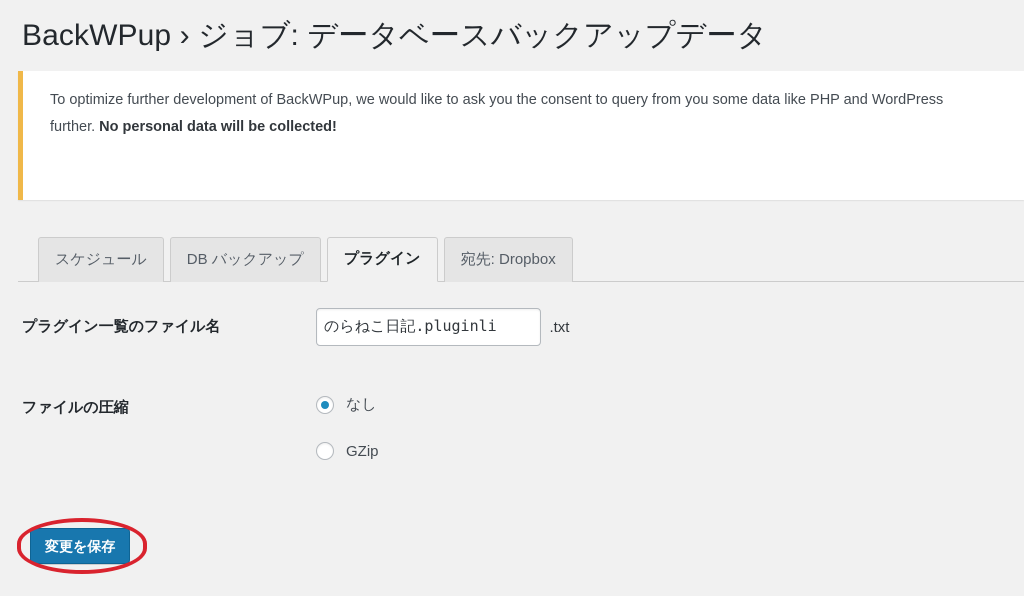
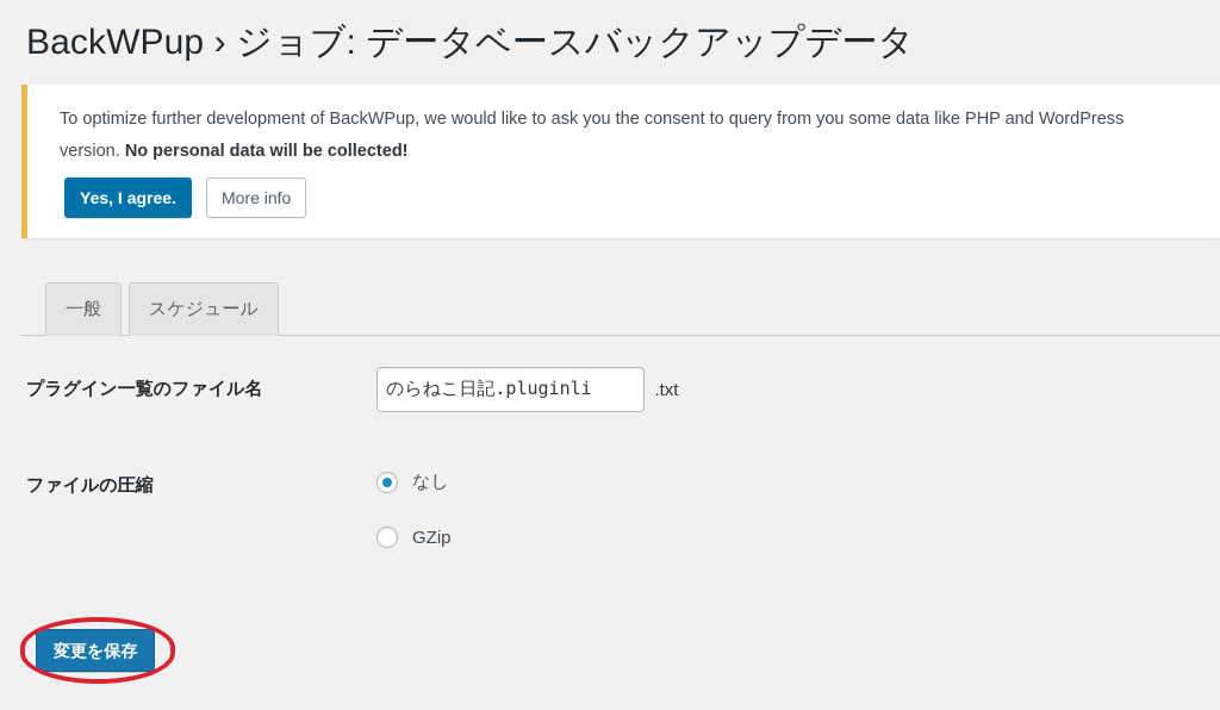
  BackWPup › ジョブ: データベースバックアップデータ
- To optimize further development of BackWPup, we would like to ask you the consent to query from you some data like PHP and WordPress further. No personal data will be collected!
+ To optimize further development of BackWPup, we would like to ask you the consent to query from you some data like PHP and WordPress version. No personal data will be collected!
+ Yes, I agree.
+ More info
+ 一般
  スケジュール
- DB バックアップ
- プラグイン
- 宛先: Dropbox
  プラグイン一覧のファイル名
  のらねこ日記.pluginli .txt
  ファイルの圧縮
  なし
  GZip
  変更を保存
